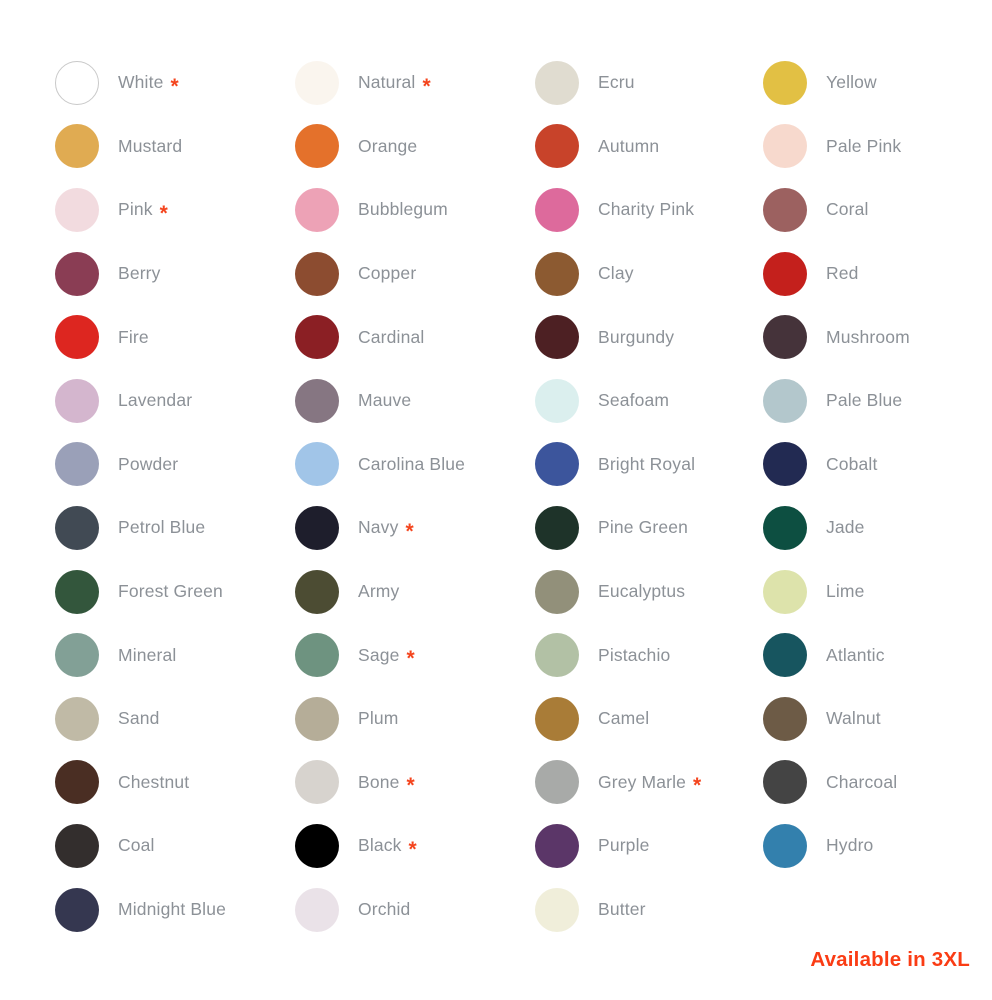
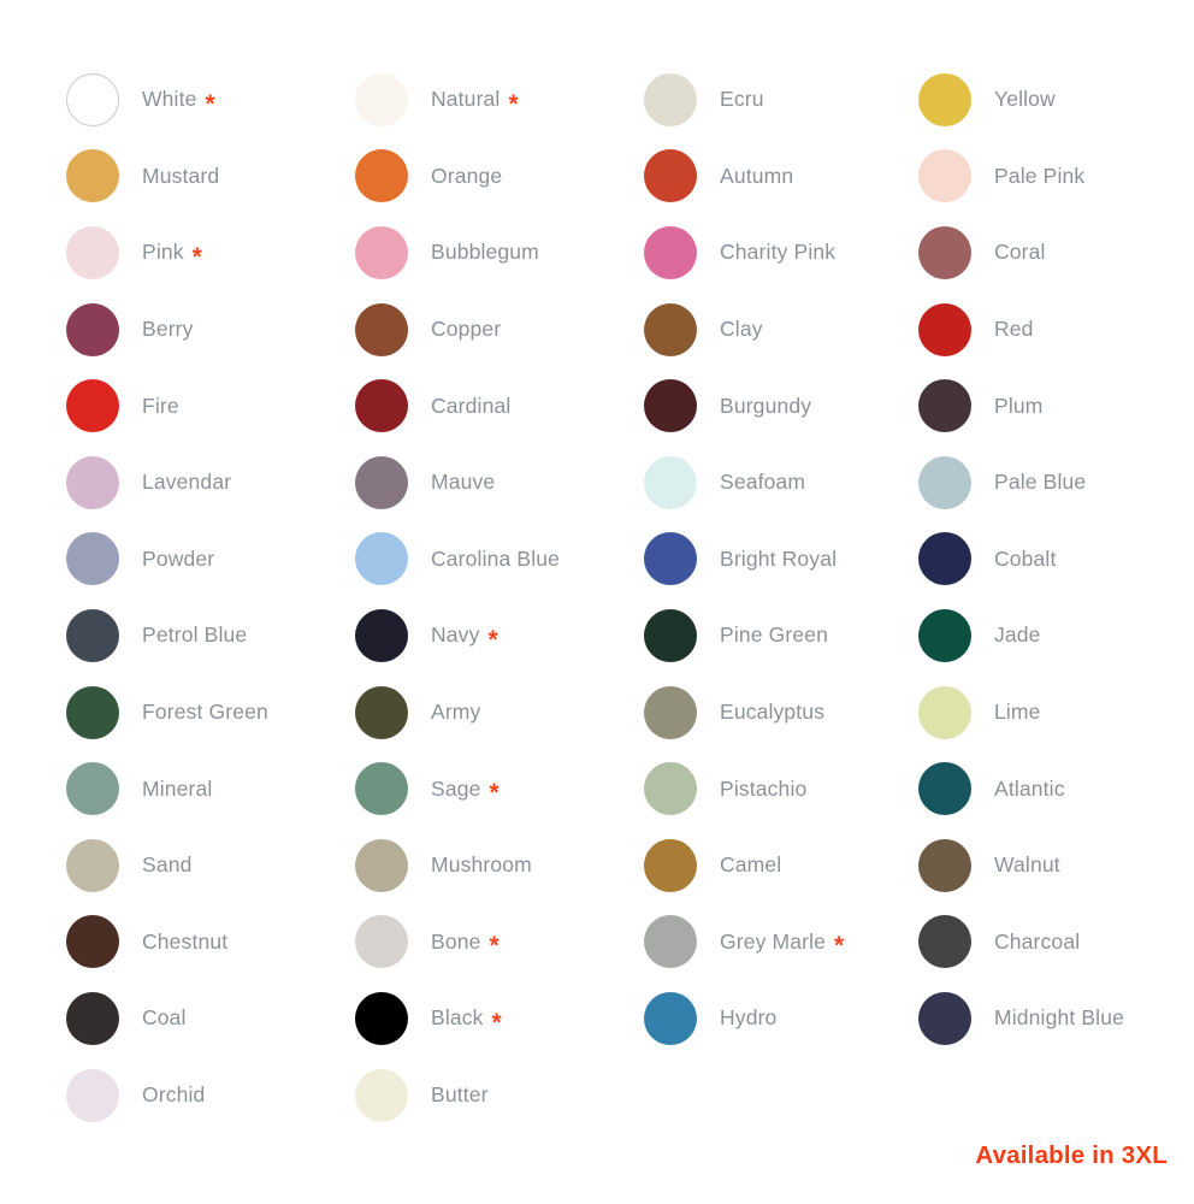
  White
  *
  Natural
  *
  Ecru
  Yellow
  Mustard
  Orange
  Autumn
  Pale Pink
  Pink
  *
  Bubblegum
  Charity Pink
  Coral
  Berry
  Copper
  Clay
  Red
  Fire
  Cardinal
  Burgundy
- Mushroom
+ Plum
  Lavendar
  Mauve
  Seafoam
  Pale Blue
  Powder
  Carolina Blue
  Bright Royal
  Cobalt
  Petrol Blue
  Navy
  *
  Pine Green
  Jade
  Forest Green
  Army
  Eucalyptus
  Lime
  Mineral
  Sage
  *
  Pistachio
  Atlantic
  Sand
- Plum
+ Mushroom
  Camel
  Walnut
  Chestnut
  Bone
  *
  Grey Marle
  *
  Charcoal
  Coal
  Black
  *
- Purple
  Hydro
  Midnight Blue
  Orchid
  Butter
  Available in 3XL
